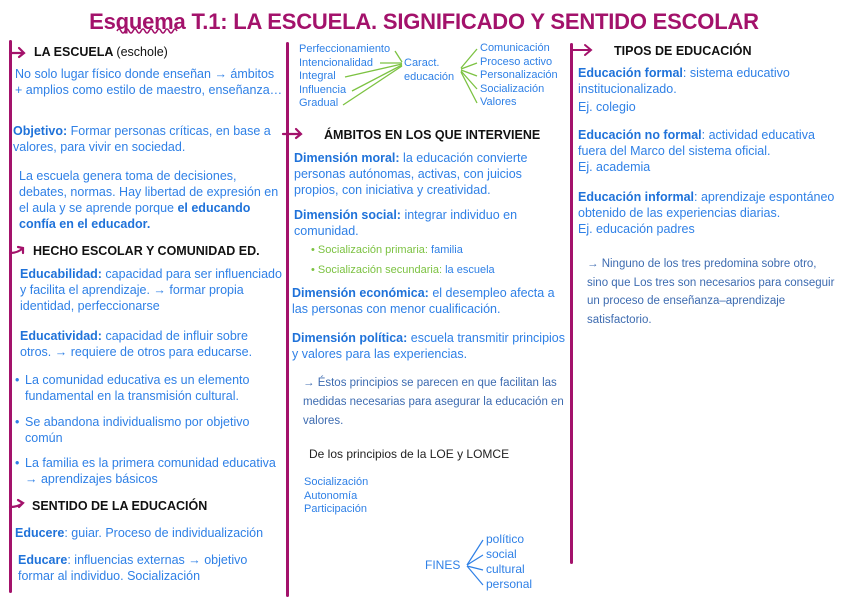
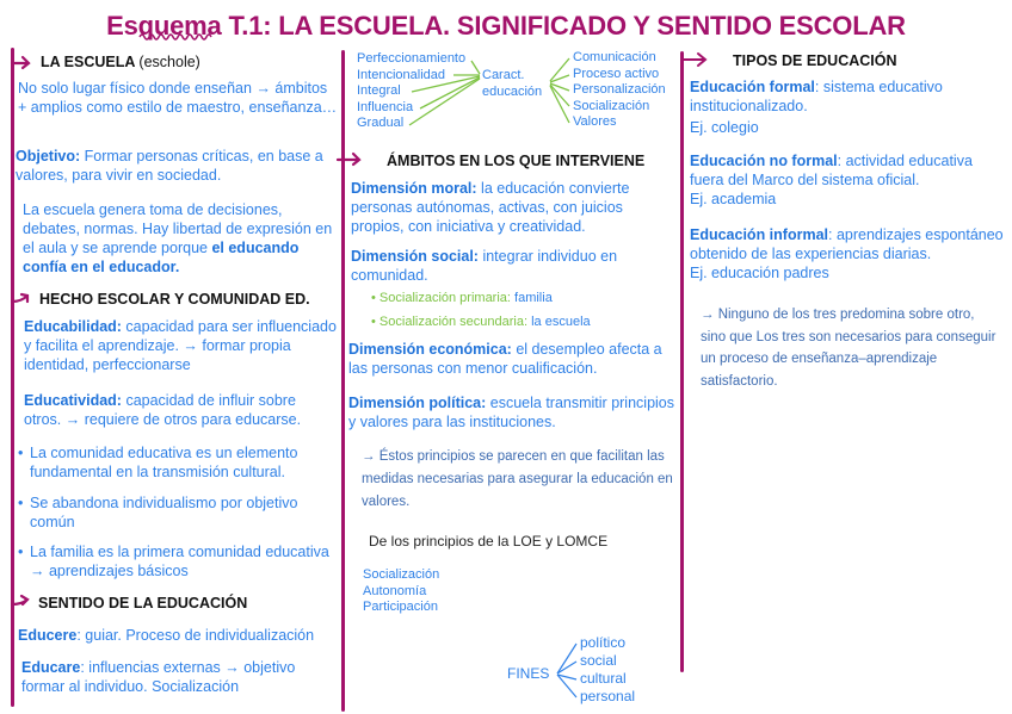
  Esquema T.1: LA ESCUELA. SIGNIFICADO Y SENTIDO ESCOLAR
  LA ESCUELA (eschole)
  No solo lugar físico donde enseñan → ámbitos + amplios como estilo de maestro, enseñanza…
  Objetivo: Formar personas críticas, en base a valores, para vivir en sociedad.
  La escuela genera toma de decisiones, debates, normas. Hay libertad de expresión en el aula y se aprende porque el educando confía en el educador.
  HECHO ESCOLAR Y COMUNIDAD ED.
  Educabilidad: capacidad para ser influenciado y facilita el aprendizaje. → formar propia identidad, perfeccionarse
  Educatividad: capacidad de influir sobre otros. → requiere de otros para educarse.
  •
  La comunidad educativa es un elemento fundamental en la transmisión cultural.
  •
  Se abandona individualismo por objetivo común
  •
  La familia es la primera comunidad educativa → aprendizajes básicos
  SENTIDO DE LA EDUCACIÓN
  Educere: guiar. Proceso de individualización
  Educare: influencias externas → objetivo formar al individuo. Socialización
  Perfeccionamiento
  Intencionalidad
  Integral
  Influencia
  Gradual
  Caract.
  educación
  Comunicación
  Proceso activo
  Personalización
  Socialización
  Valores
  ÁMBITOS EN LOS QUE INTERVIENE
  Dimensión moral: la educación convierte personas autónomas, activas, con juicios propios, con iniciativa y creatividad.
  Dimensión social: integrar individuo en comunidad.
  • Socialización primaria: familia
  • Socialización secundaria: la escuela
  Dimensión económica: el desempleo afecta a las personas con menor cualificación.
- Dimensión política: escuela transmitir principios y valores para las experiencias.
+ Dimensión política: escuela transmitir principios y valores para las instituciones.
  → Éstos principios se parecen en que facilitan las medidas necesarias para asegurar la educación en valores.
  De los principios de la LOE y LOMCE
  Socialización
  Autonomía
  Participación
  FINES
  político
  social
  cultural
  personal
  TIPOS DE EDUCACIÓN
  Educación formal: sistema educativo institucionalizado.
  Ej. colegio
  Educación no formal: actividad educativa fuera del Marco del sistema oficial.
  Ej. academia
- Educación informal: aprendizaje espontáneo obtenido de las experiencias diarias.
+ Educación informal: aprendizajes espontáneo obtenido de las experiencias diarias.
  Ej. educación padres
  → Ninguno de los tres predomina sobre otro, sino que Los tres son necesarios para conseguir un proceso de enseñanza–aprendizaje satisfactorio.
